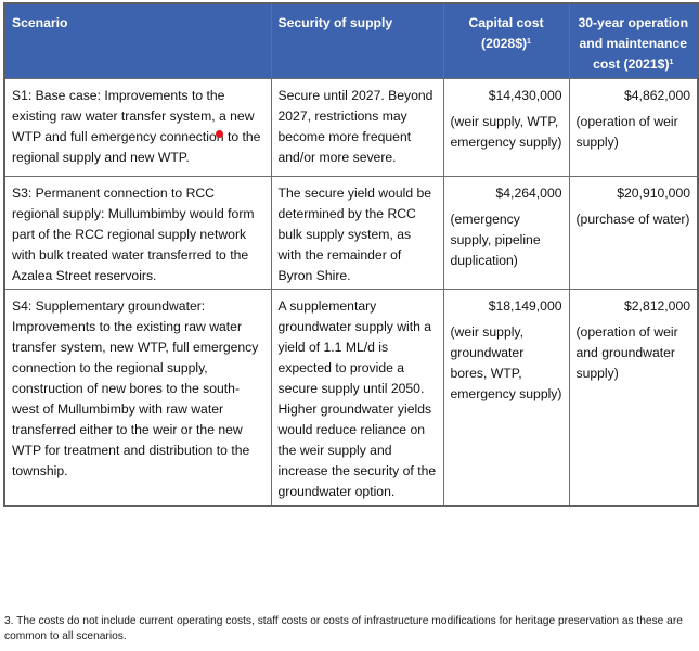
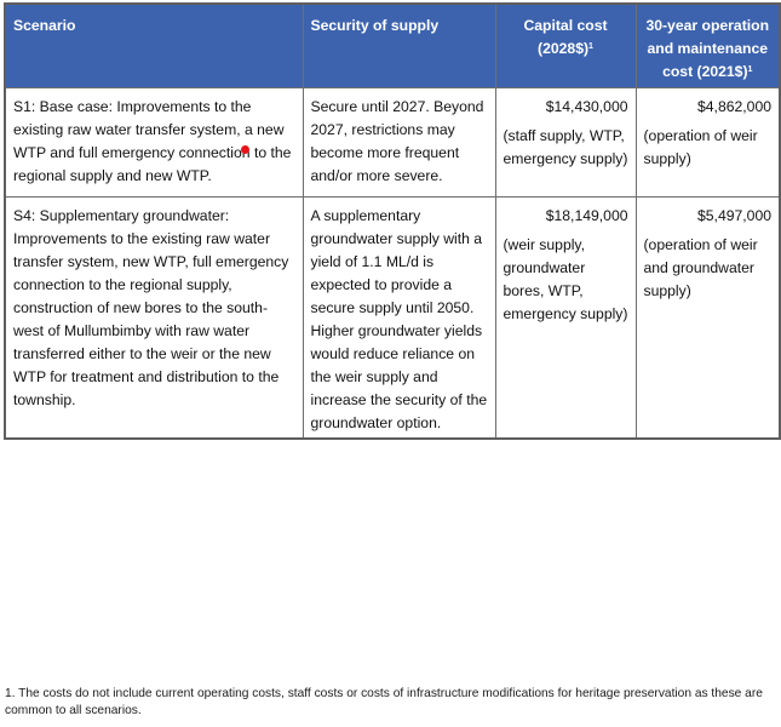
  Scenario	Security of supply	Capital cost (2028$)	30-year operation and maintenance cost (2021$)
- S1: Base case: Improvements to the existing raw water transfer system, a new WTP and full emergency connectio to the regional supply and new WTP.	Secure until 2027. Beyond 2027, restrictions may become more frequent and/or more severe.	$14,430,000 (weir supply, WTP, emergency supply)	$4,862,000 (operation of weir supply)
+ S1: Base case: Improvements to the existing raw water transfer system, a new WTP and full emergency connectio to the regional supply and new WTP.	Secure until 2027. Beyond 2027, restrictions may become more frequent and/or more severe.	$14,430,000 (staff supply, WTP, emergency supply)	$4,862,000 (operation of weir supply)
- S3: Permanent connection to RCC regional supply: Mullumbimby would form part of the RCC regional supply network with bulk treated water transferred to the Azalea Street reservoirs.	The secure yield would be determined by the RCC bulk supply system, as with the remainder of Byron Shire.	$4,264,000 (emergency supply, pipeline duplication)	$20,910,000 (purchase of water)
- S4: Supplementary groundwater: Improvements to the existing raw water transfer system, new WTP, full emergency connection to the regional supply, construction of new bores to the south-west of Mullumbimby with raw water transferred either to the weir or the new WTP for treatment and distribution to the township.	A supplementary groundwater supply with a yield of 1.1 ML/d is expected to provide a secure supply until 2050. Higher groundwater yields would reduce reliance on the weir supply and increase the security of the groundwater option.	$18,149,000 (weir supply, groundwater bores, WTP, emergency supply)	$2,812,000 (operation of weir and groundwater supply)
+ S4: Supplementary groundwater: Improvements to the existing raw water transfer system, new WTP, full emergency connection to the regional supply, construction of new bores to the south-west of Mullumbimby with raw water transferred either to the weir or the new WTP for treatment and distribution to the township.	A supplementary groundwater supply with a yield of 1.1 ML/d is expected to provide a secure supply until 2050. Higher groundwater yields would reduce reliance on the weir supply and increase the security of the groundwater option.	$18,149,000 (weir supply, groundwater bores, WTP, emergency supply)	$5,497,000 (operation of weir and groundwater supply)
- 3. The costs do not include current operating costs, staff costs or costs of infrastructure modifications for heritage preservation as these are common to all scenarios.
+ 1. The costs do not include current operating costs, staff costs or costs of infrastructure modifications for heritage preservation as these are common to all scenarios.
